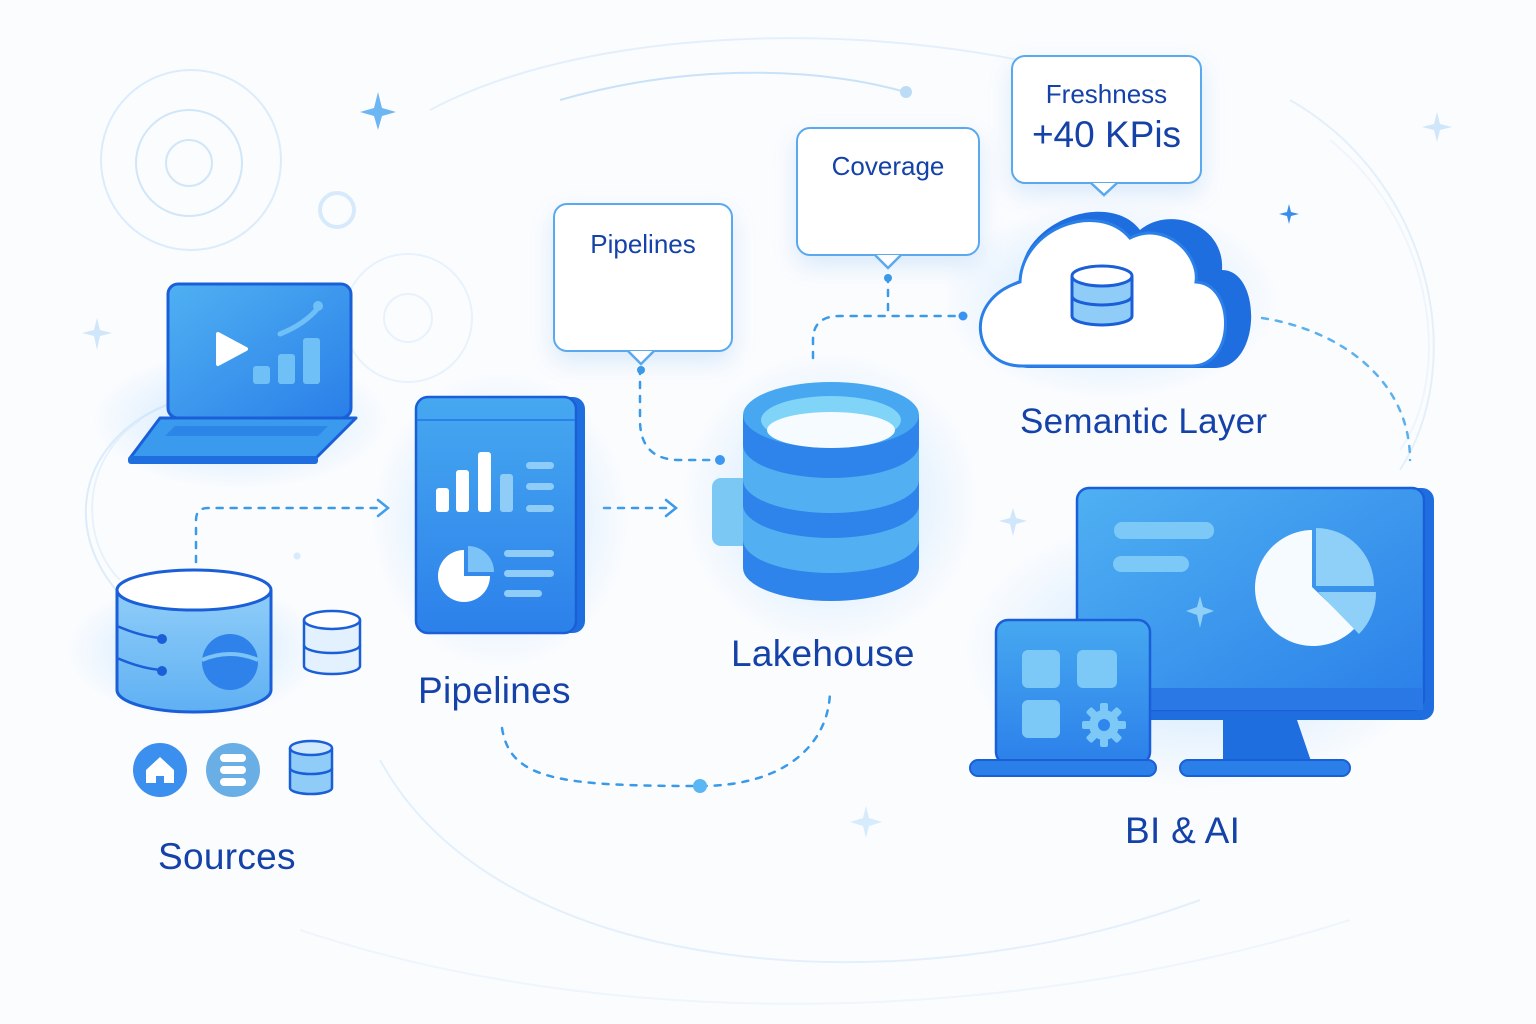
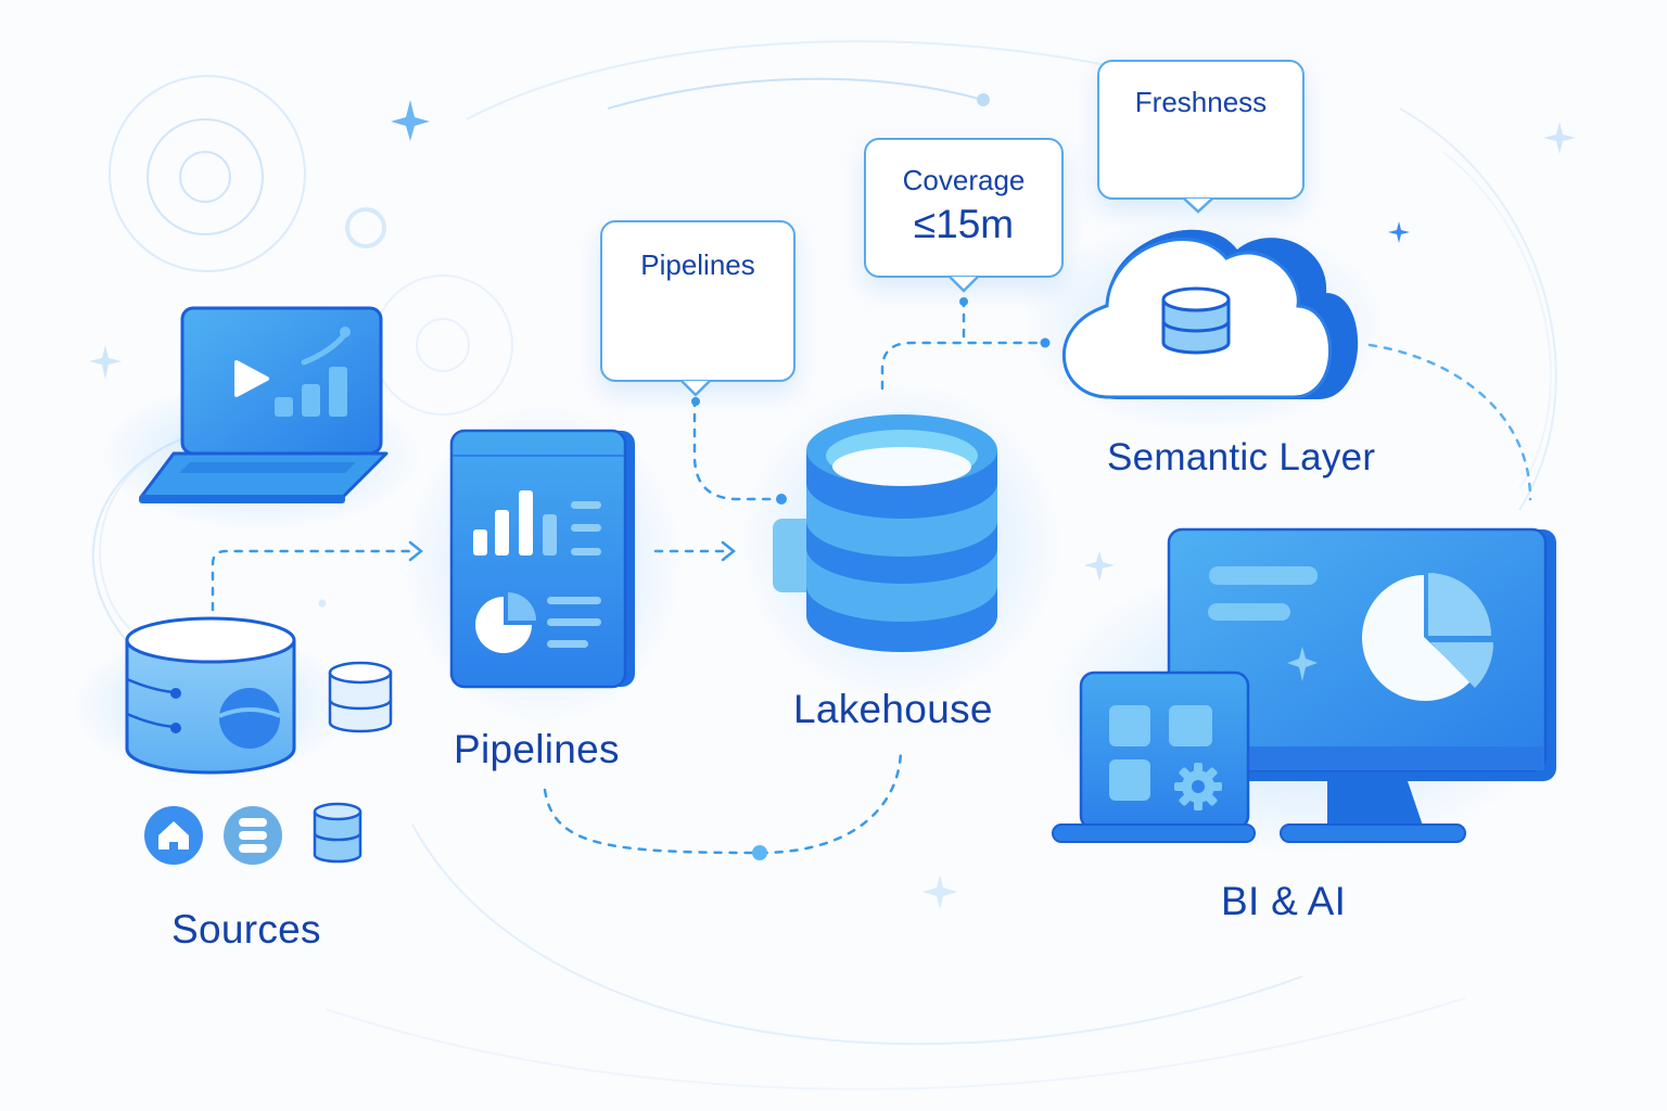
  Pipelines
  Coverage
+ ≤15m
  Freshness
- +40 KPis
  Sources
  Pipelines
  Lakehouse
  Semantic Layer
  BI & AI
